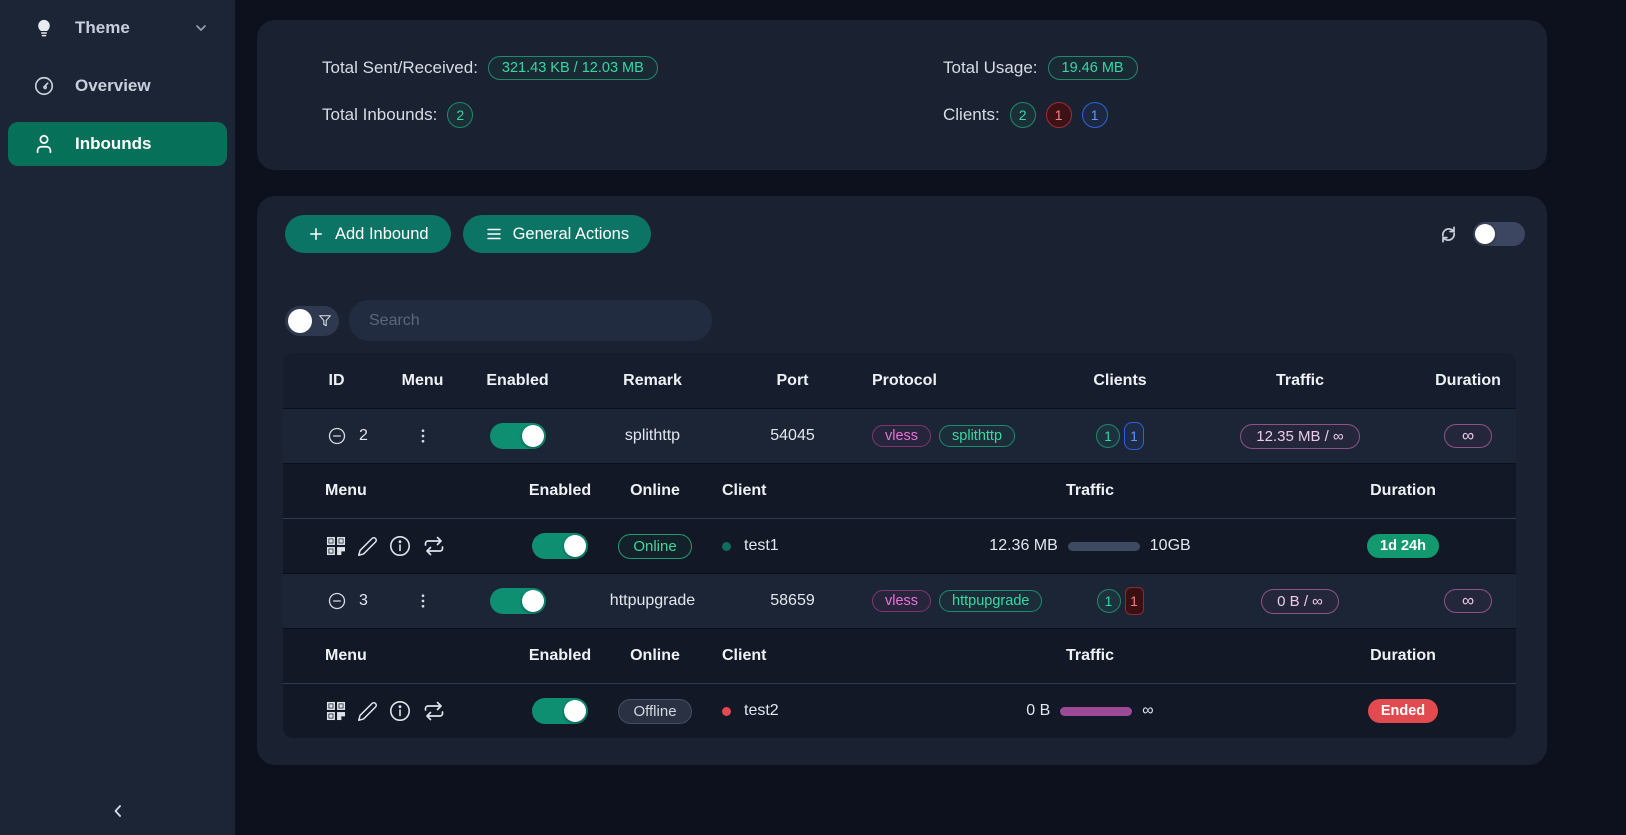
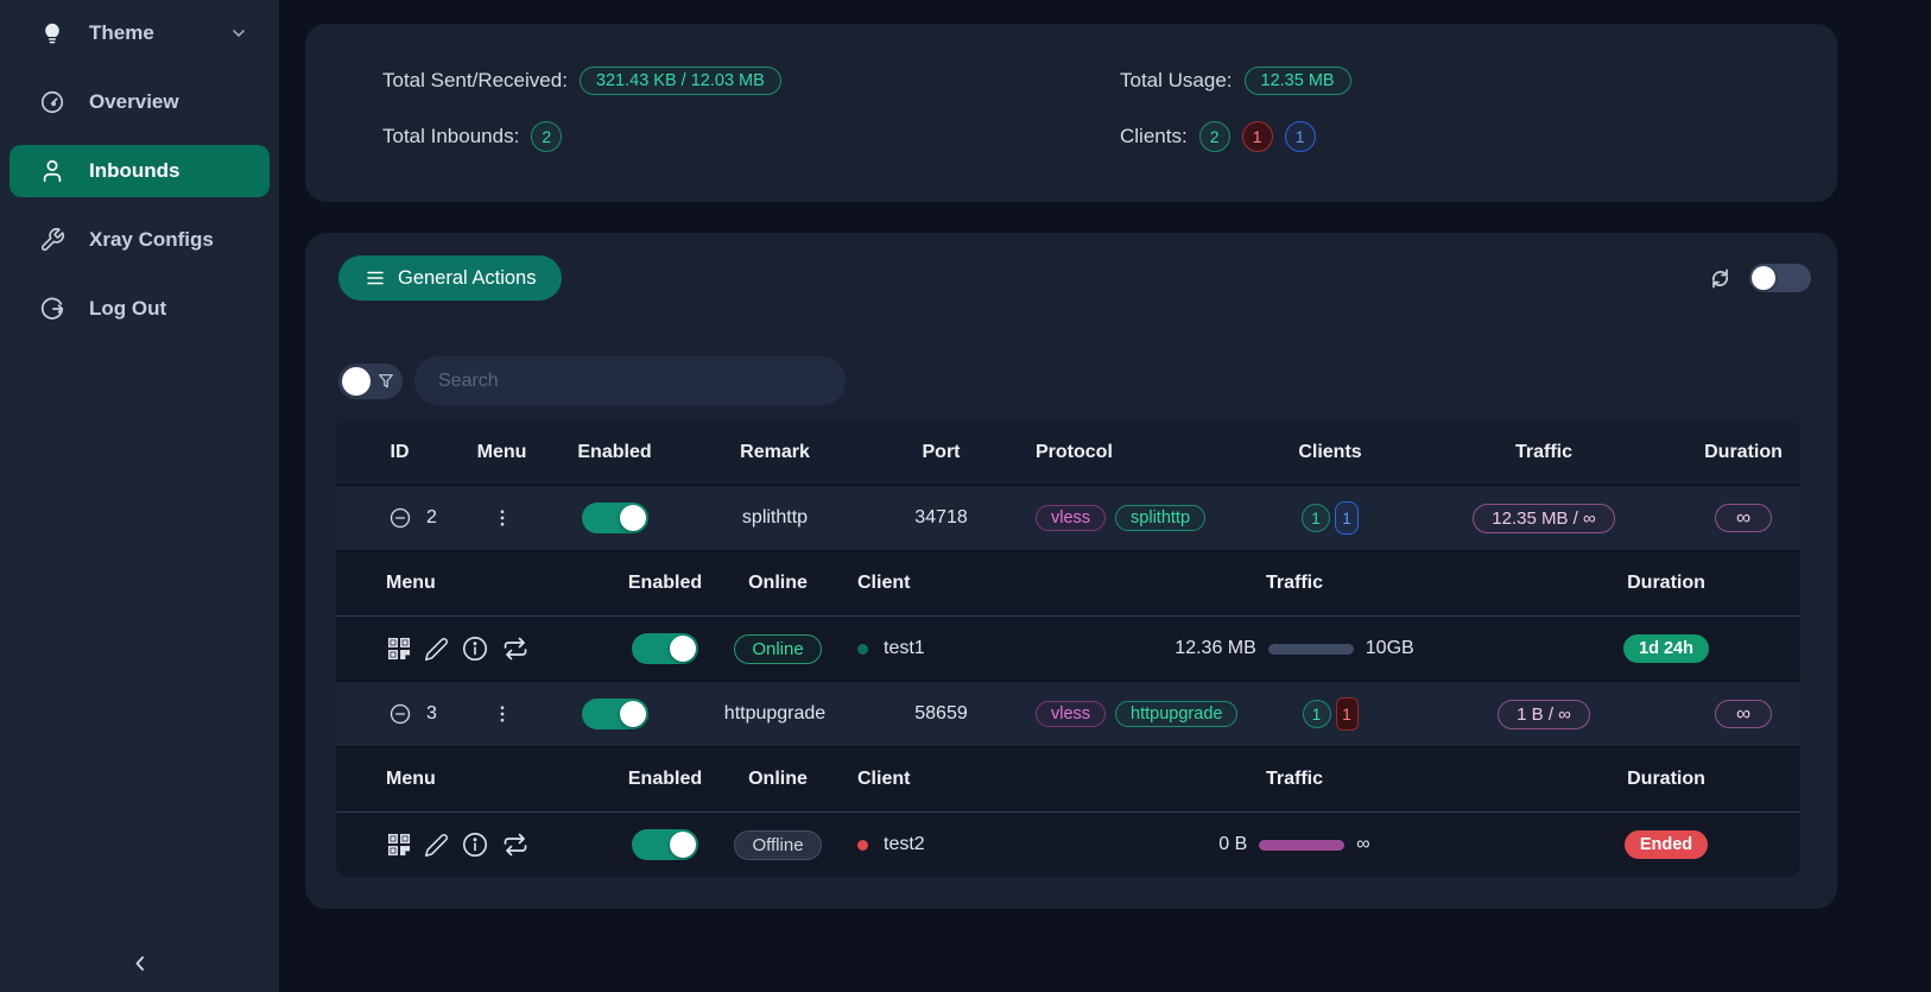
  Theme
  Overview
  Inbounds
+ Xray Configs
+ Log Out
  Total Sent/Received:
  321.43 KB / 12.03 MB
  Total Inbounds:
  2
  Total Usage:
- 19.46 MB
+ 12.35 MB
  Clients:
  2
  1
  1
- Add Inbound
  General Actions
  Search
  ID
  Menu
  Enabled
  Remark
  Port
  Protocol
  Clients
  Traffic
  Duration
  2
  splithttp
- 54045
+ 34718
  vless
  splithttp
  1
  1
  12.35 MB / ∞
  ∞
  Menu
  Enabled
  Online
  Client
  Traffic
  Duration
  Online
  test1
  12.36 MB
  10GB
  1d 24h
  3
  httpupgrade
  58659
  vless
  httpupgrade
  1
  1
- 0 B / ∞
+ 1 B / ∞
  ∞
  Menu
  Enabled
  Online
  Client
  Traffic
  Duration
  Offline
  test2
  0 B
  ∞
  Ended
